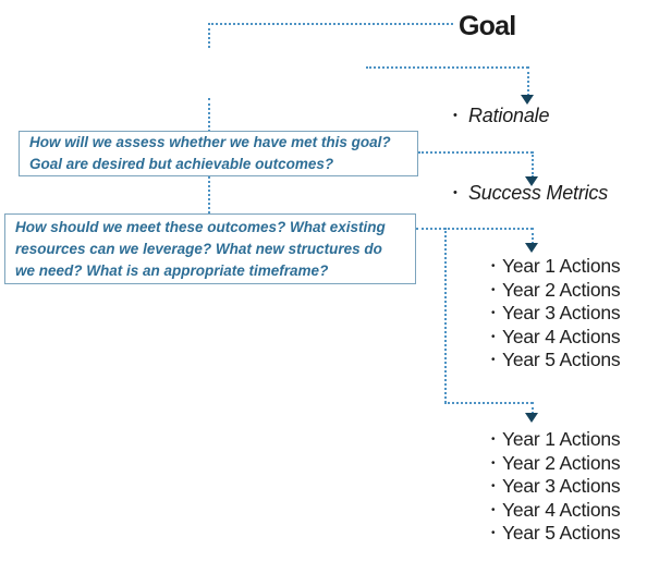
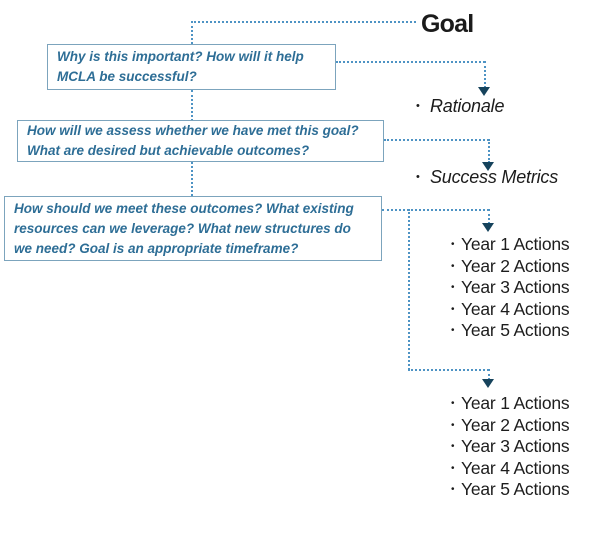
  Goal
+ Why is this important? How will it help MCLA be successful?
- How will we assess whether we have met this goal? Goal are desired but achievable outcomes?
+ How will we assess whether we have met this goal? What are desired but achievable outcomes?
- How should we meet these outcomes? What existing resources can we leverage? What new structures do we need? What is an appropriate timeframe?
+ How should we meet these outcomes? What existing resources can we leverage? What new structures do we need? Goal is an appropriate timeframe?
  •
  Rationale
  •
  Success Metrics
  •
  Year 1 Actions
  •
  Year 2 Actions
  •
  Year 3 Actions
  •
  Year 4 Actions
  •
  Year 5 Actions
  •
  Year 1 Actions
  •
  Year 2 Actions
  •
  Year 3 Actions
  •
  Year 4 Actions
  •
  Year 5 Actions
